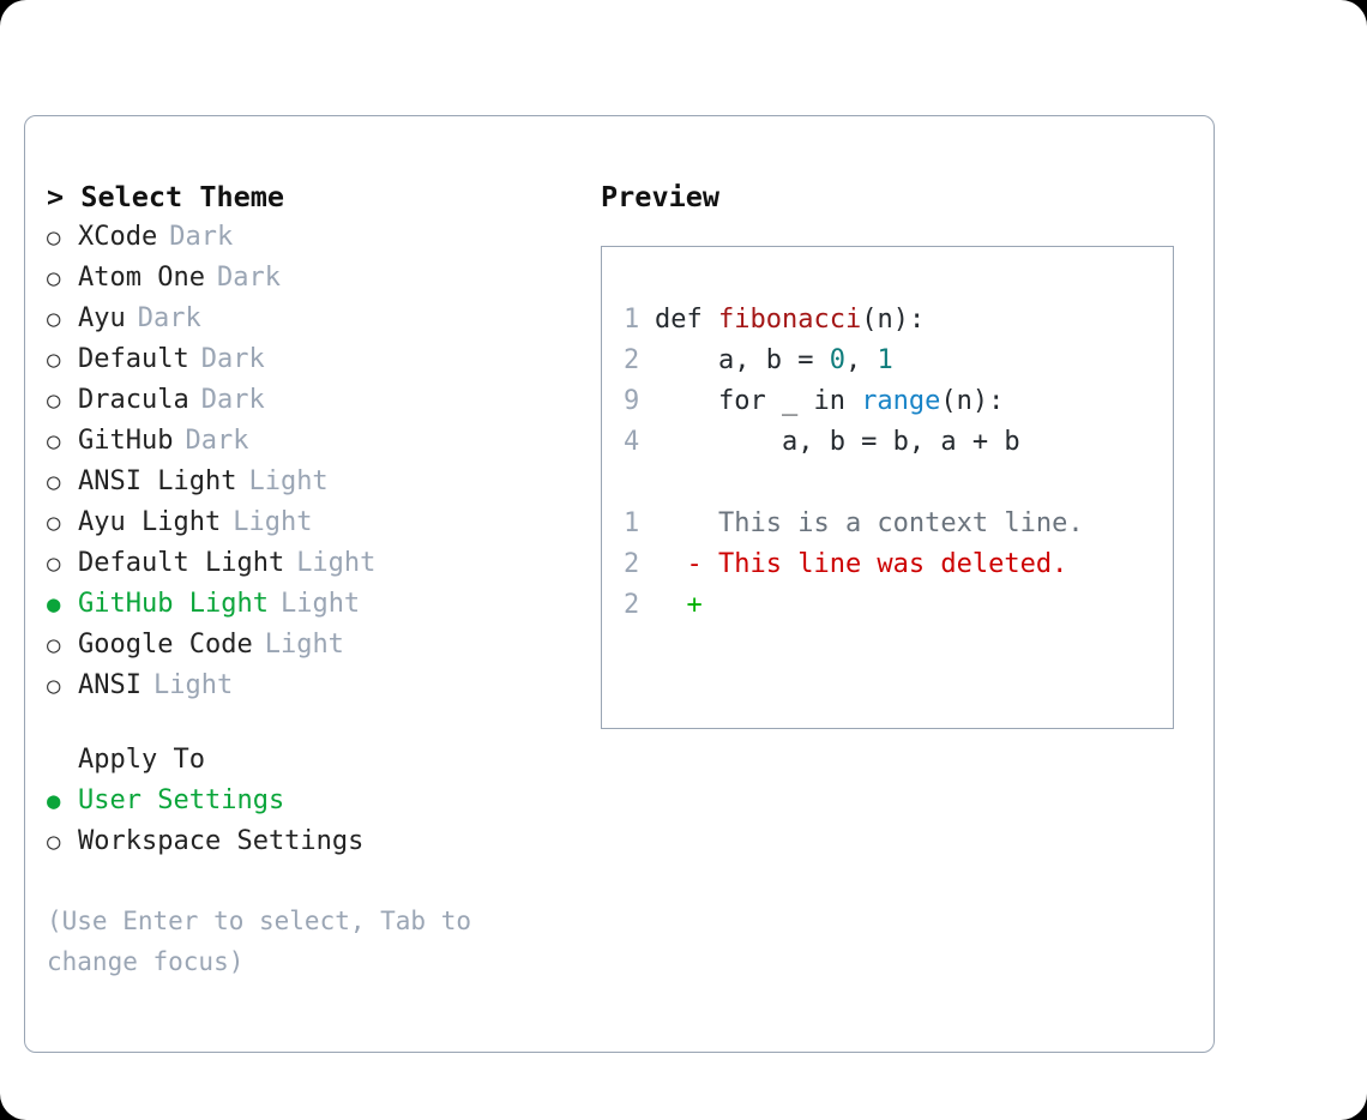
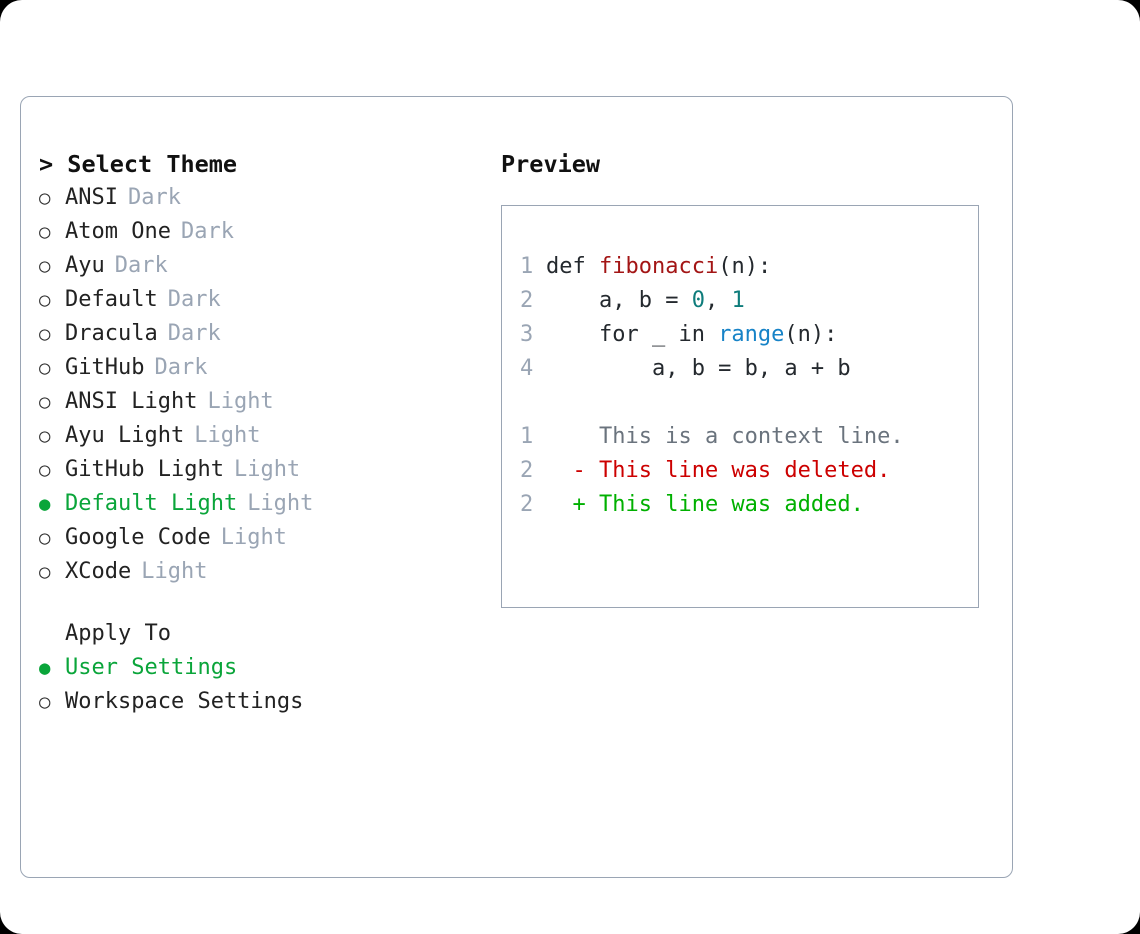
  > Select Theme
  ○
- XCode
+ ANSI
  Dark
  ○
  Atom One
  Dark
  ○
  Ayu
  Dark
  ○
  Default
  Dark
  ○
  Dracula
  Dark
  ○
  GitHub
  Dark
  ○
  ANSI Light
  Light
  ○
  Ayu Light
  Light
  ○
- Default Light
+ GitHub Light
  Light
  ●
- GitHub Light
+ Default Light
  Light
  ○
  Google Code
  Light
  ○
- ANSI
+ XCode
  Light
  Apply To
  ●
  User Settings
  ○
  Workspace Settings
- (Use Enter to select, Tab to change focus)
  Preview
  1
  def fibonacci(n):
  2
  a, b = 0, 1
- 9
+ 3
  for _ in range(n):
  4
  a, b = b, a + b
  1
  This is a context line.
  2
  -
  This line was deleted.
  2
  +
+ This line was added.
